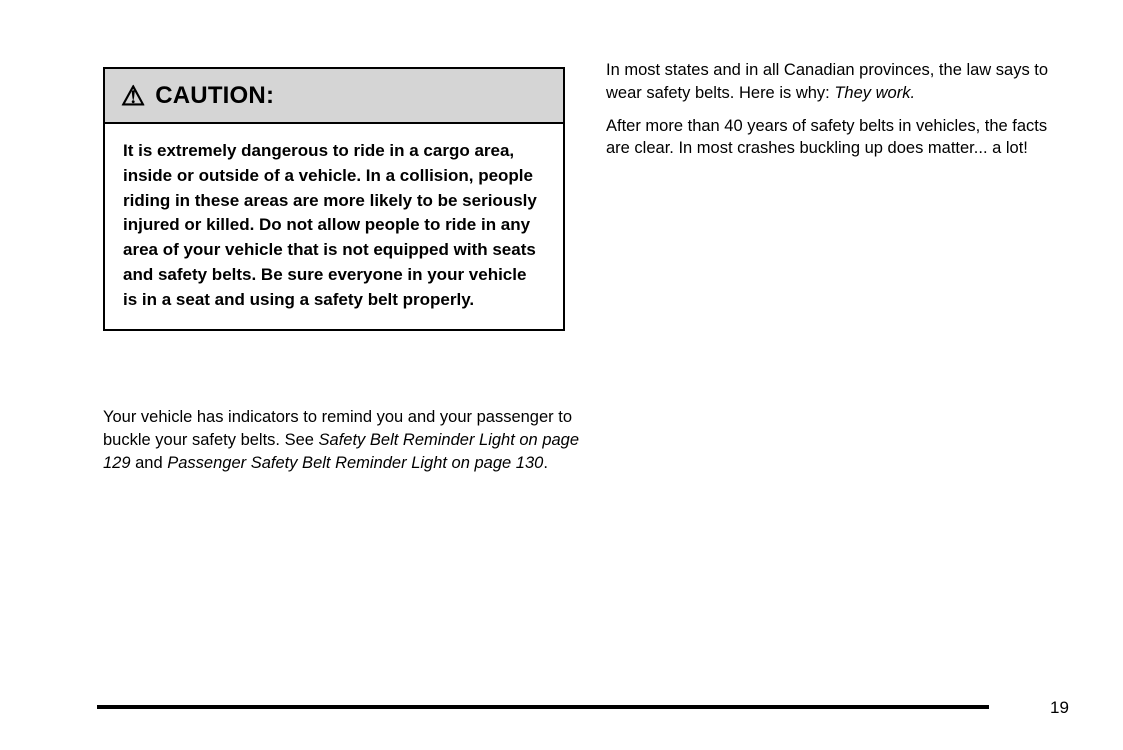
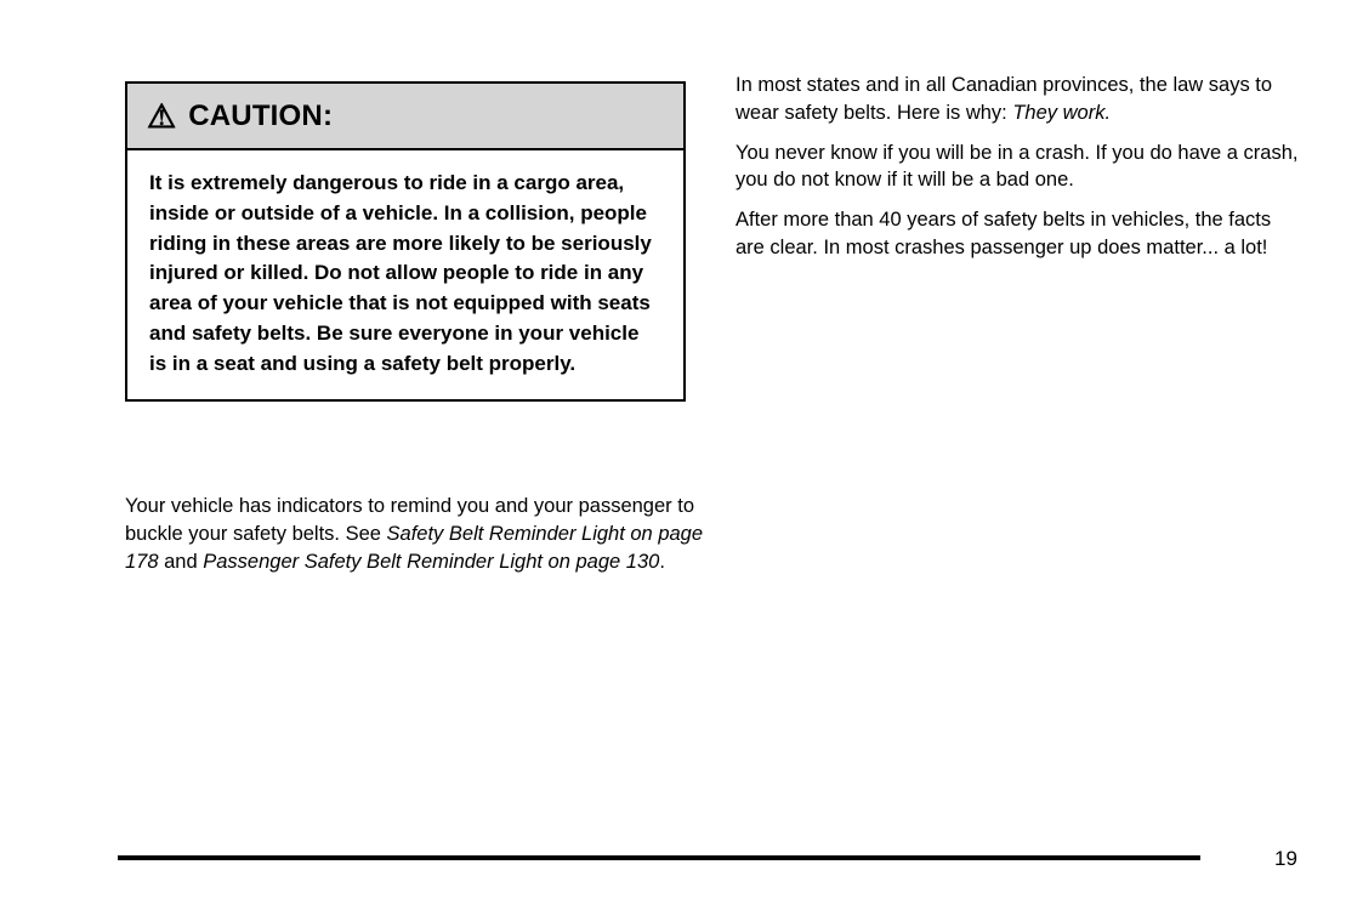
  ⚠
  CAUTION:
  It is extremely dangerous to ride in a cargo area, inside or outside of a vehicle. In a collision, people riding in these areas are more likely to be seriously injured or killed. Do not allow people to ride in any area of your vehicle that is not equipped with seats and safety belts. Be sure everyone in your vehicle is in a seat and using a safety belt properly.
- Your vehicle has indicators to remind you and your passenger to buckle your safety belts. See Safety Belt Reminder Light on page 129 and Passenger Safety Belt Reminder Light on page 130.
+ Your vehicle has indicators to remind you and your passenger to buckle your safety belts. See Safety Belt Reminder Light on page 178 and Passenger Safety Belt Reminder Light on page 130.
  In most states and in all Canadian provinces, the law says to wear safety belts. Here is why: They work.
+ You never know if you will be in a crash. If you do have a crash, you do not know if it will be a bad one.
- After more than 40 years of safety belts in vehicles, the facts are clear. In most crashes buckling up does matter... a lot!
+ After more than 40 years of safety belts in vehicles, the facts are clear. In most crashes passenger up does matter... a lot!
  19
